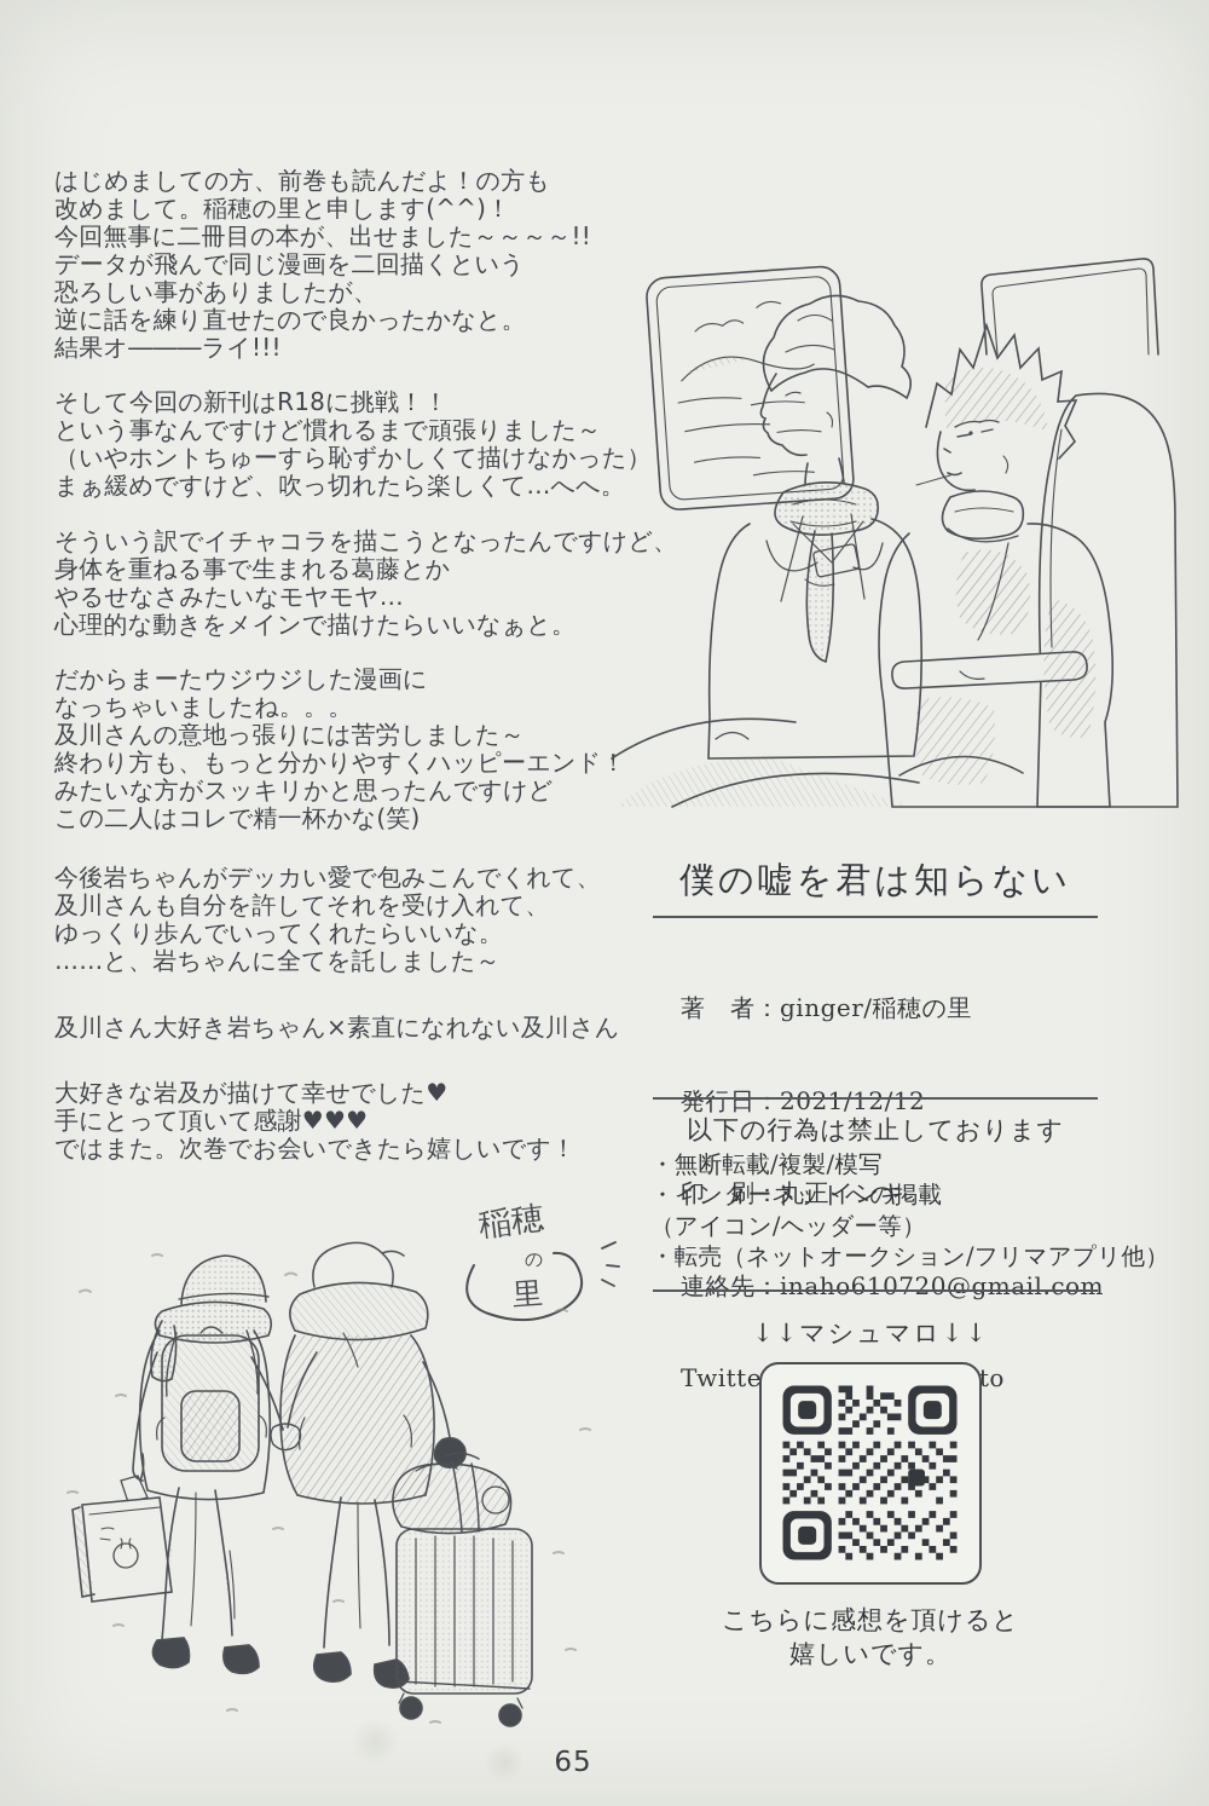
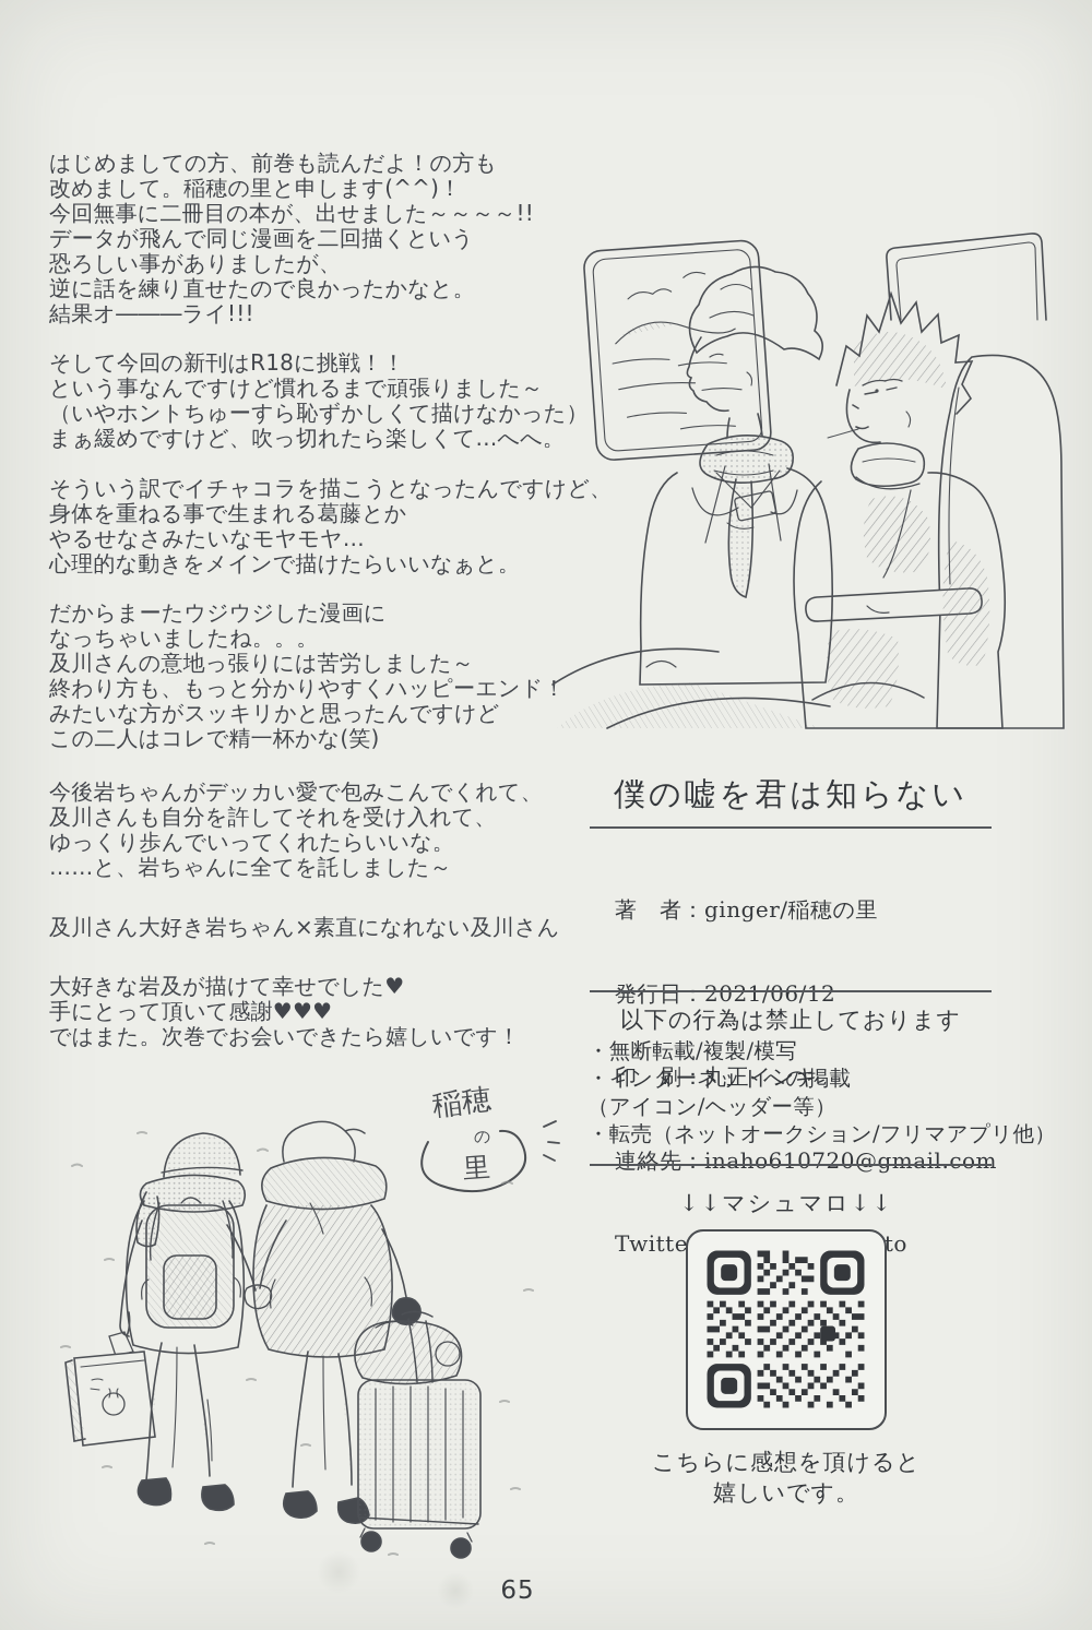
  はじめましての方、前巻も読んだよ！の方も
  改めまして。稲穂の里と申します(^^)！
  今回無事に二冊目の本が、出せました～～～～!!
  データが飛んで同じ漫画を二回描くという
  恐ろしい事がありましたが、
  逆に話を練り直せたので良かったかなと。
  結果オ―――ライ!!!
  そして今回の新刊はR18に挑戦！！
  という事なんですけど慣れるまで頑張りました～
  （いやホントちゅーすら恥ずかしくて描けなかった）
  まぁ緩めですけど、吹っ切れたら楽しくて…へへ。
  そういう訳でイチャコラを描こうとなったんですけど、
  身体を重ねる事で生まれる葛藤とか
  やるせなさみたいなモヤモヤ…
  心理的な動きをメインで描けたらいいなぁと。
  だからまーたウジウジした漫画に
  なっちゃいましたね。。。
  及川さんの意地っ張りには苦労しました～
  終わり方も、もっと分かりやすくハッピーエンド！
  みたいな方がスッキリかと思ったんですけど
  この二人はコレで精一杯かな(笑)
  今後岩ちゃんがデッカい愛で包みこんでくれて、
  及川さんも自分を許してそれを受け入れて、
  ゆっくり歩んでいってくれたらいいな。
  ……と、岩ちゃんに全てを託しました～
  及川さん大好き岩ちゃん×素直になれない及川さん
  大好きな岩及が描けて幸せでした♥
  手にとって頂いて感謝♥♥♥
  ではまた。次巻でお会いできたら嬉しいです！
  僕の嘘を君は知らない
  著 者：ginger/稲穂の里
- 発行日：2021/12/12
+ 発行日：2021/06/12
  印 刷：丸正インキ
  連絡先：inaho610720@gmail.com
  以下の行為は禁止しております
  ・無断転載/複製/模写
  ・インターネットへの掲載
  （アイコン/ヘッダー等）
  ・転売（ネットオークション/フリマアプリ他）
  ↓↓マシュマロ↓↓
  こちらに感想を頂けると
  嬉しいです。
  の
  65
